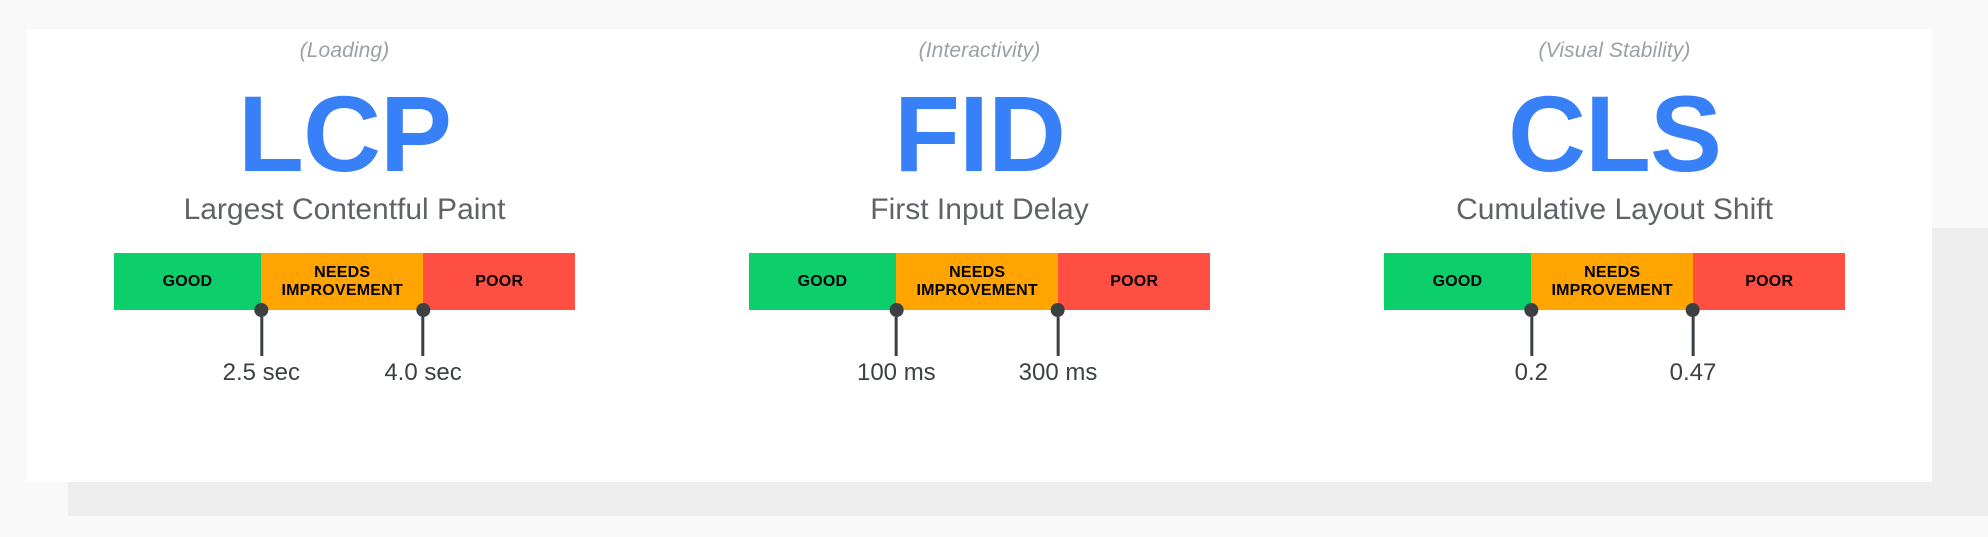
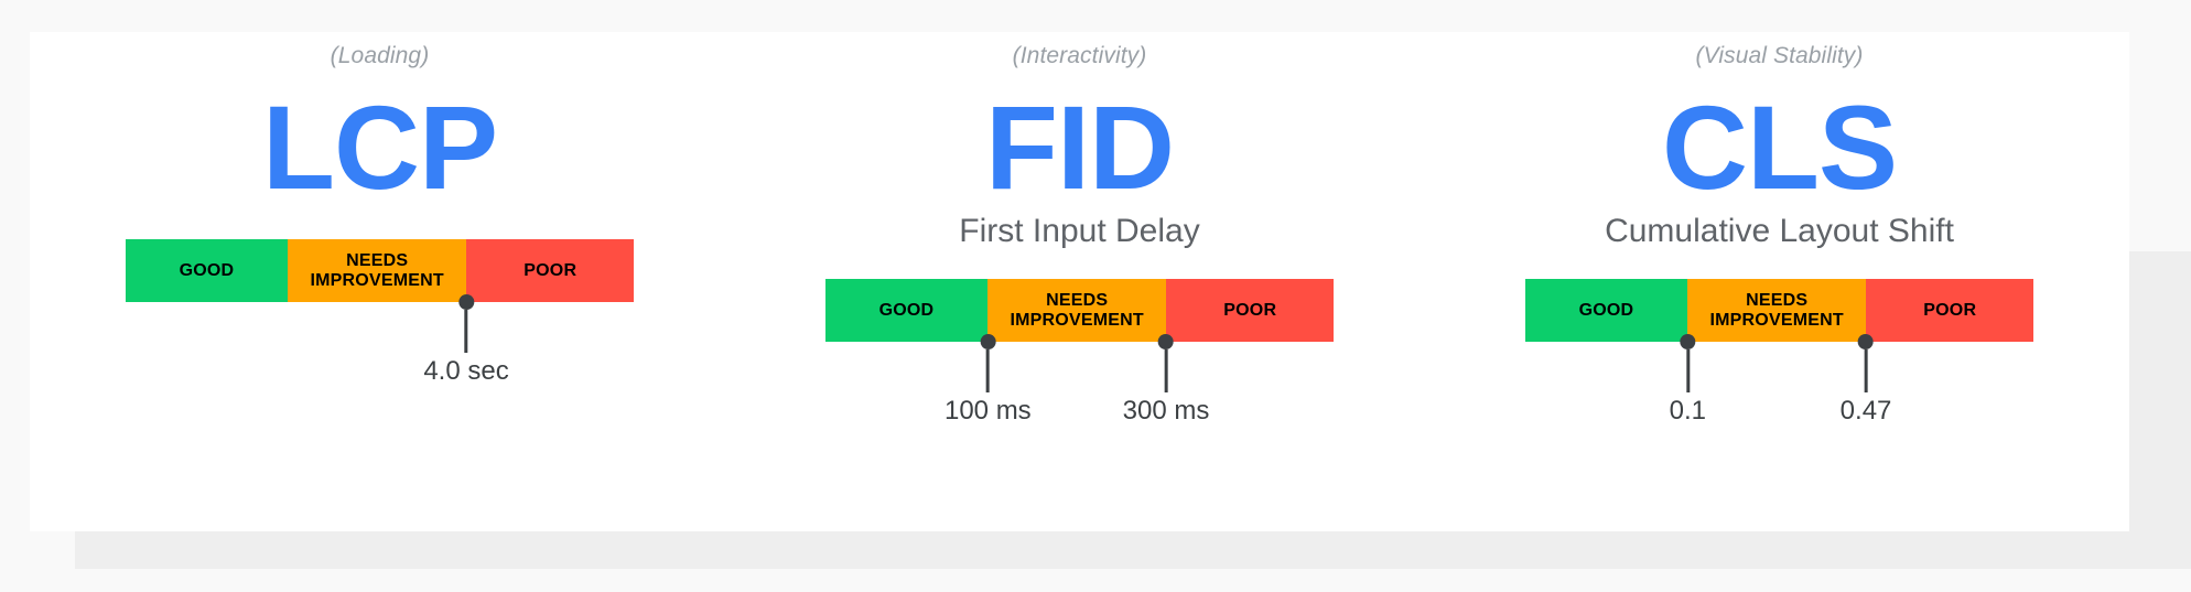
  (Loading)
  LCP
- Largest Contentful Paint
  GOOD
  NEEDS IMPROVEMENT
  POOR
- 2.5 sec
  4.0 sec
  (Interactivity)
  FID
  First Input Delay
  GOOD
  NEEDS IMPROVEMENT
  POOR
  100 ms
  300 ms
  (Visual Stability)
  CLS
  Cumulative Layout Shift
  GOOD
  NEEDS IMPROVEMENT
  POOR
- 0.2
+ 0.1
  0.47
